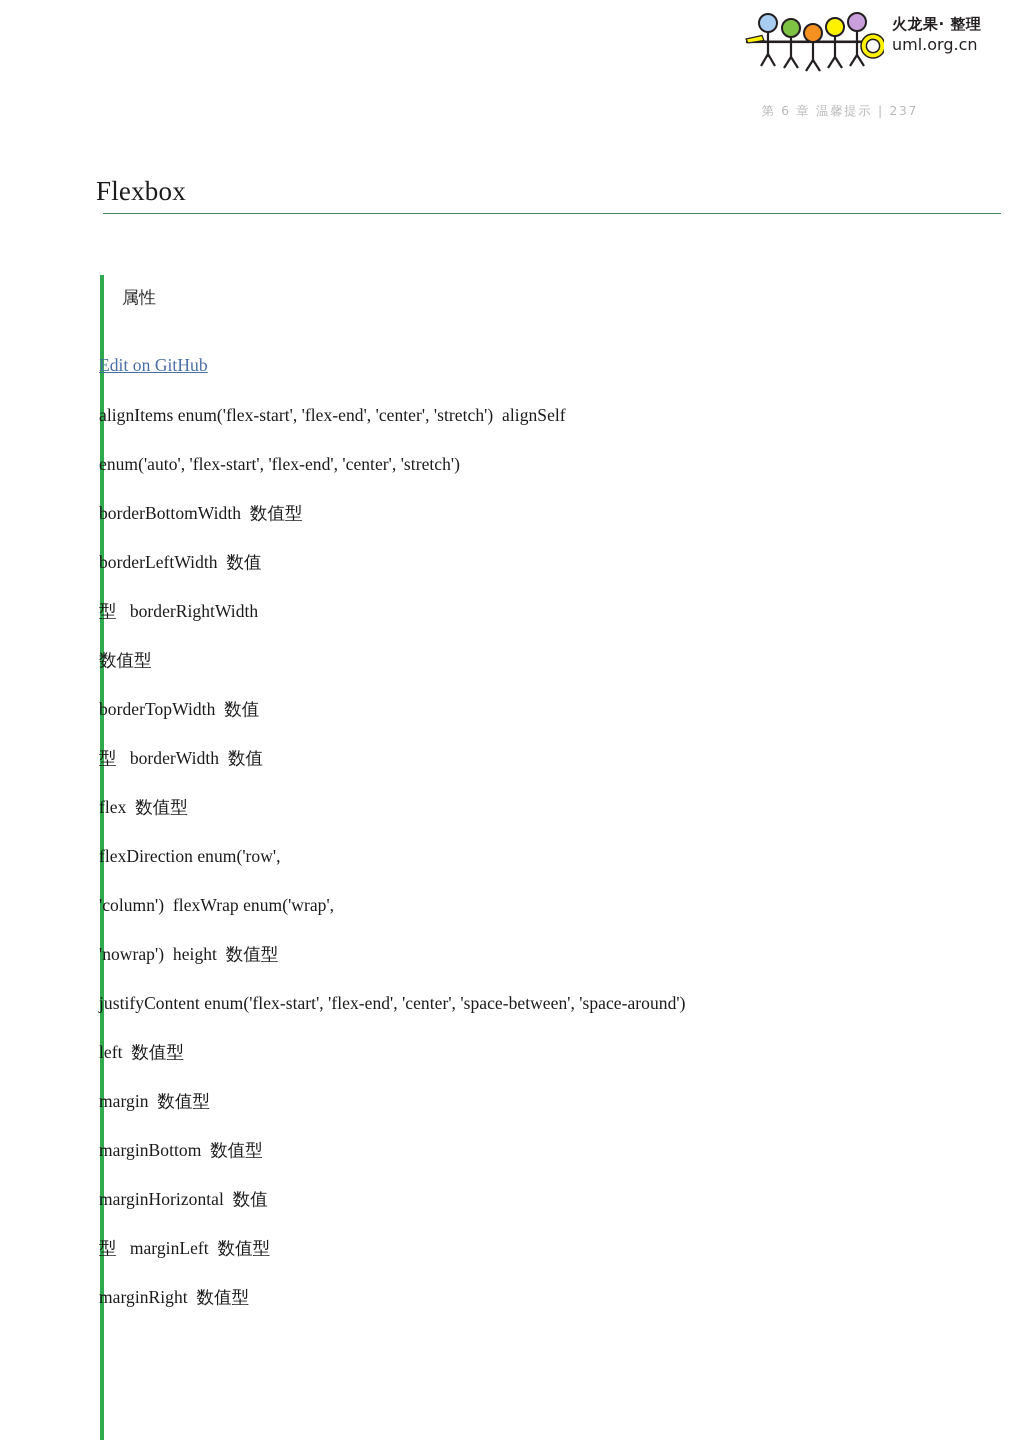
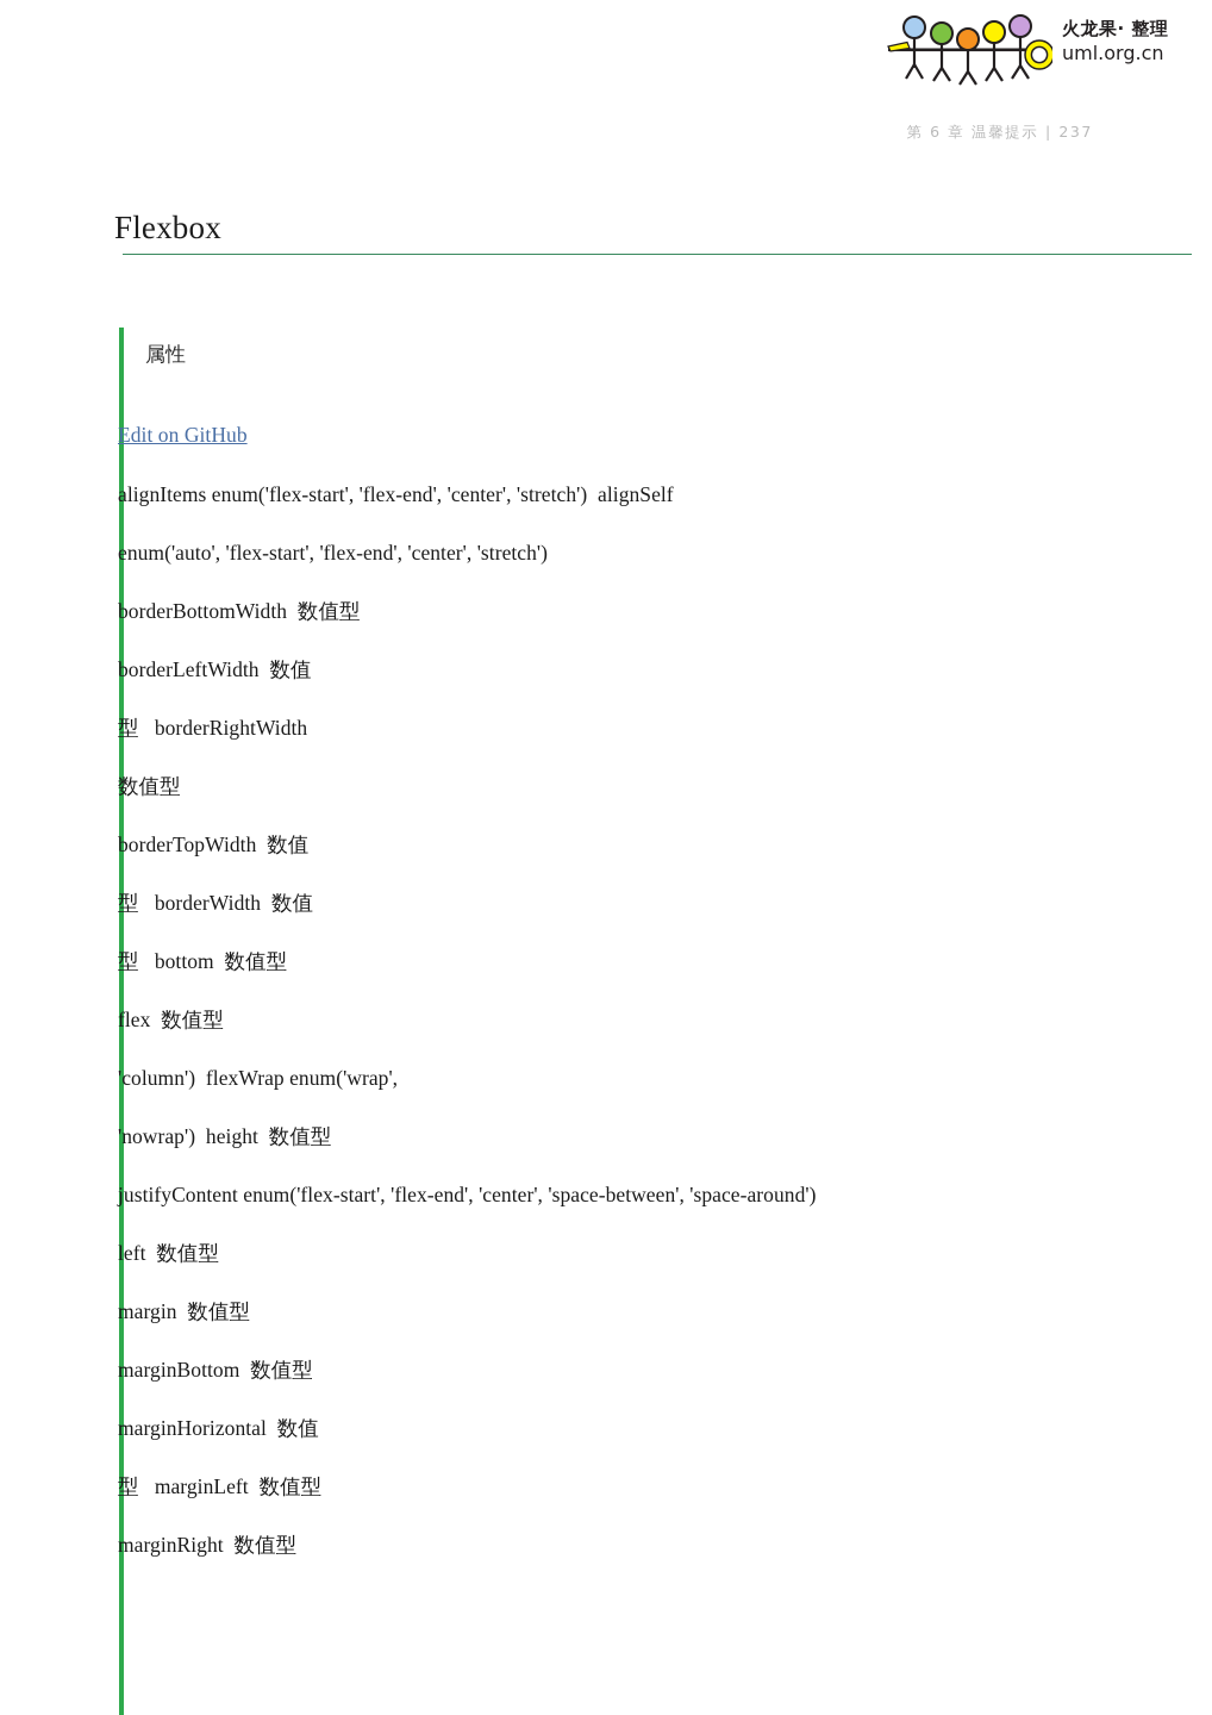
  火龙果· 整理
  uml.org.cn
  第 6 章 温馨提示 | 237
  Flexbox
  属性
  Edit on GitHub
  alignItems enum('flex-start', 'flex-end', 'center', 'stretch') alignSelf
  enum('auto', 'flex-start', 'flex-end', 'center', 'stretch')
  borderBottomWidth 数值型
  borderLeftWidth 数值
  型 borderRightWidth
  数值型
  borderTopWidth 数值
  型 borderWidth 数值
+ 型 bottom 数值型
  flex 数值型
- flexDirection enum('row',
  'column') flexWrap enum('wrap',
  'nowrap') height 数值型
  justifyContent enum('flex-start', 'flex-end', 'center', 'space-between', 'space-around')
  left 数值型
  margin 数值型
  marginBottom 数值型
  marginHorizontal 数值
  型 marginLeft 数值型
  marginRight 数值型
